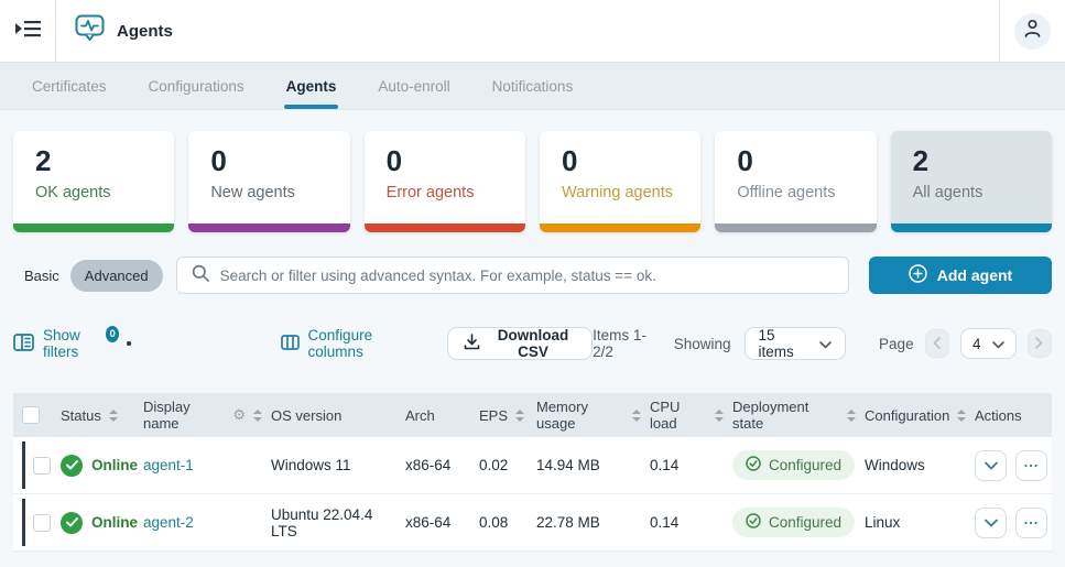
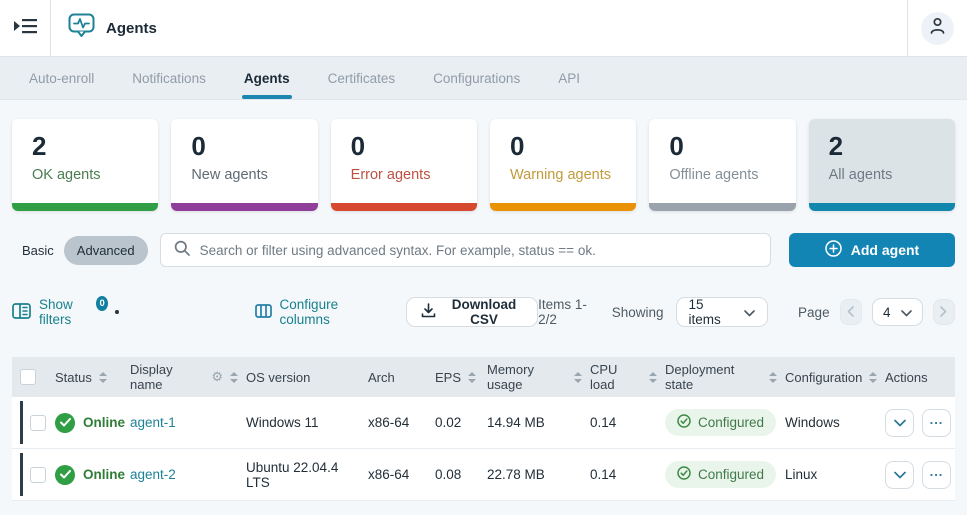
  Agents
- Certificates
+ Auto-enroll
- Configurations
+ Notifications
  Agents
- Auto-enroll
+ Certificates
- Notifications
+ Configurations
+ API
  2
  OK agents
  0
  New agents
  0
  Error agents
  0
  Warning agents
  0
  Offline agents
  2
  All agents
  Basic
  Advanced
  Search or filter using advanced syntax. For example, status == ok.
  Add agent
  Show filters
  0
  Configure columns
  Download CSV
  Items 1-2/2
  Showing
  15 items
  Page
  4
  Status
  Display name
  ⚙
  OS version
  Arch
  EPS
  Memory usage
  CPU load
  Deployment state
  Configuration
  Actions
  Online
  agent-1
  Windows 11
  x86-64
  0.02
  14.94 MB
  0.14
  Configured
  Windows
  ...
  Online
  agent-2
  Ubuntu 22.04.4 LTS
  x86-64
  0.08
  22.78 MB
  0.14
  Configured
  Linux
  ...
